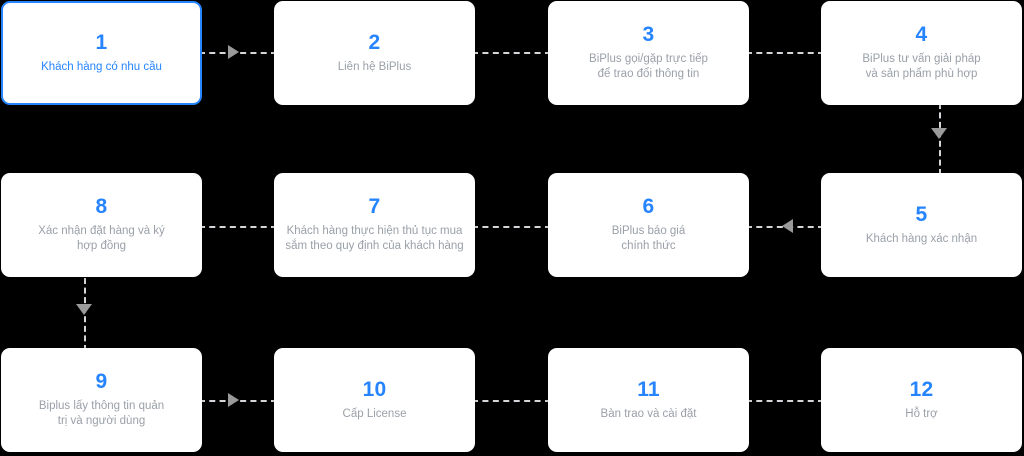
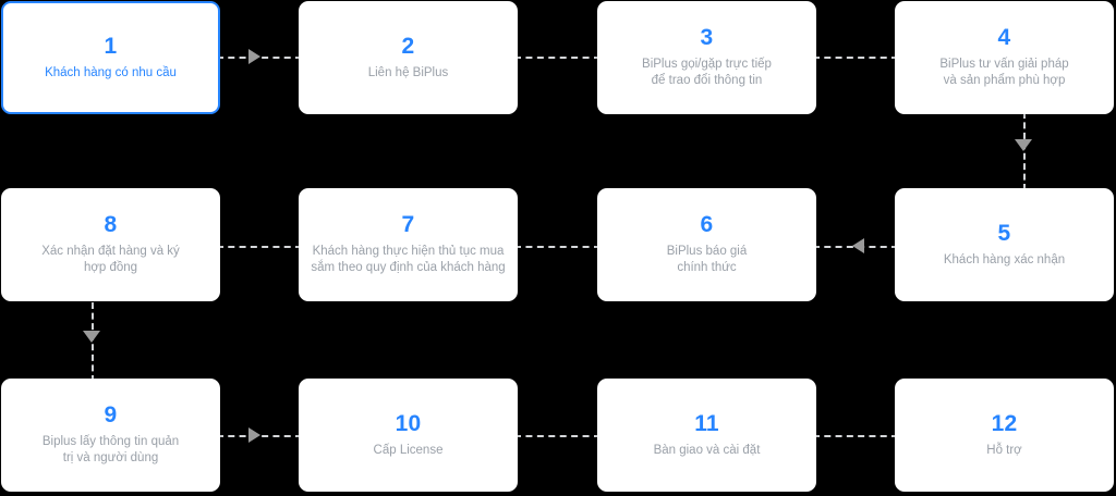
  1
  Khách hàng có nhu cầu
  2
  Liên hệ BiPlus
  3
  BiPlus gọi/gặp trực tiếp
  để trao đổi thông tin
  4
  BiPlus tư vấn giải pháp
  và sản phẩm phù hợp
  8
  Xác nhận đặt hàng và ký
  hợp đồng
  7
  Khách hàng thực hiện thủ tục mua
  sắm theo quy định của khách hàng
  6
  BiPlus báo giá
  chính thức
  5
  Khách hàng xác nhận
  9
  Biplus lấy thông tin quản
  trị và người dùng
  10
  Cấp License
  11
- Bàn trao và cài đặt
+ Bàn giao và cài đặt
  12
  Hỗ trợ
